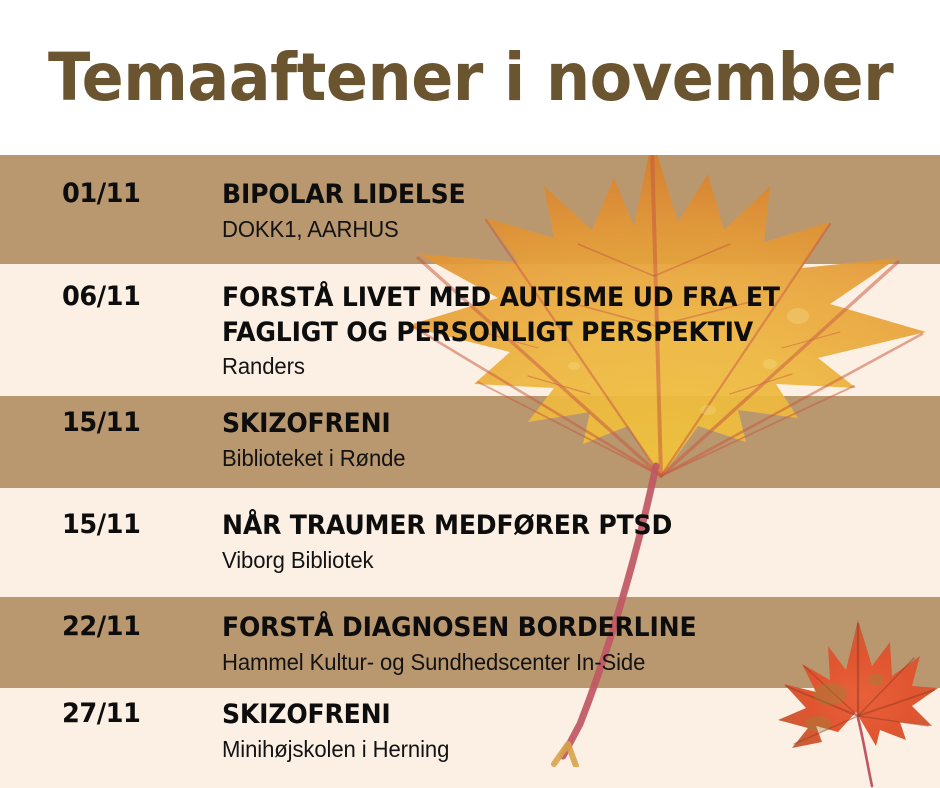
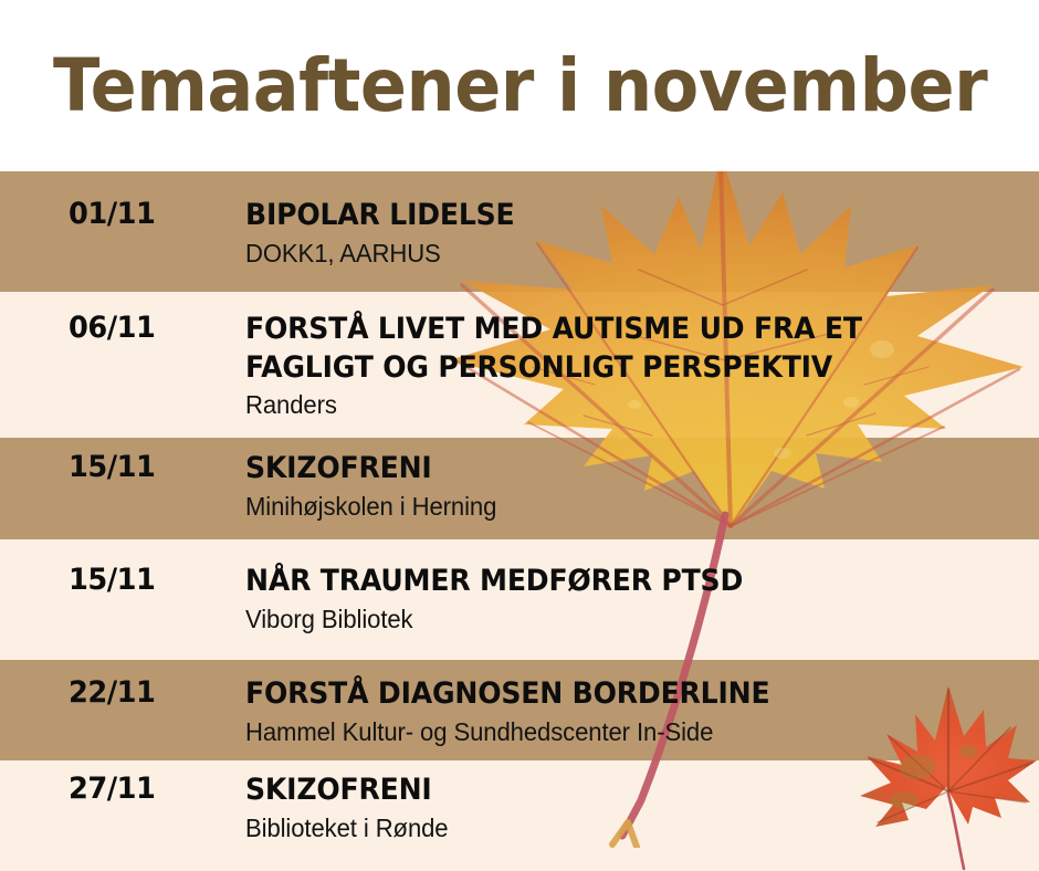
  Temaaftener i november
  01/11
  BIPOLAR LIDELSE
  DOKK1, AARHUS
  06/11
  FORSTÅ LIVET MED AUTISME UD FRA ET
  FAGLIGT OG PERSONLIGT PERSPEKTIV
  Randers
  15/11
  SKIZOFRENI
- Biblioteket i Rønde
+ Minihøjskolen i Herning
  15/11
  NÅR TRAUMER MEDFØRER PTSD
  Viborg Bibliotek
  22/11
  FORSTÅ DIAGNOSEN BORDERLINE
  Hammel Kultur- og Sundhedscenter In-Side
  27/11
  SKIZOFRENI
- Minihøjskolen i Herning
+ Biblioteket i Rønde
